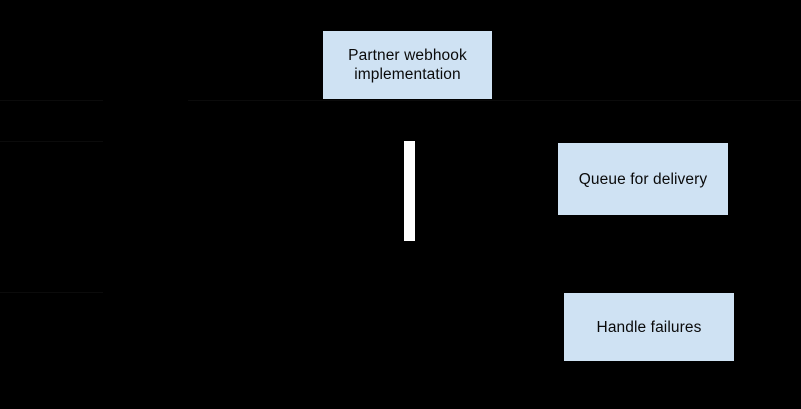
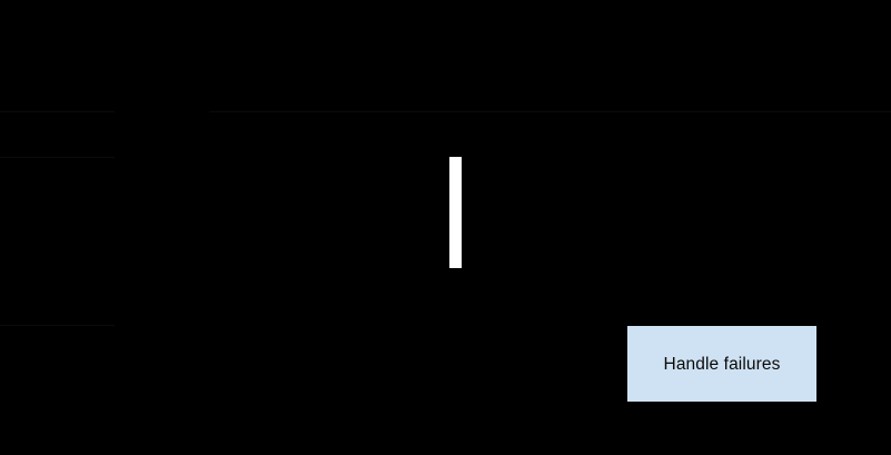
- Partner webhook
- implementation
- Queue for delivery
  Handle failures
